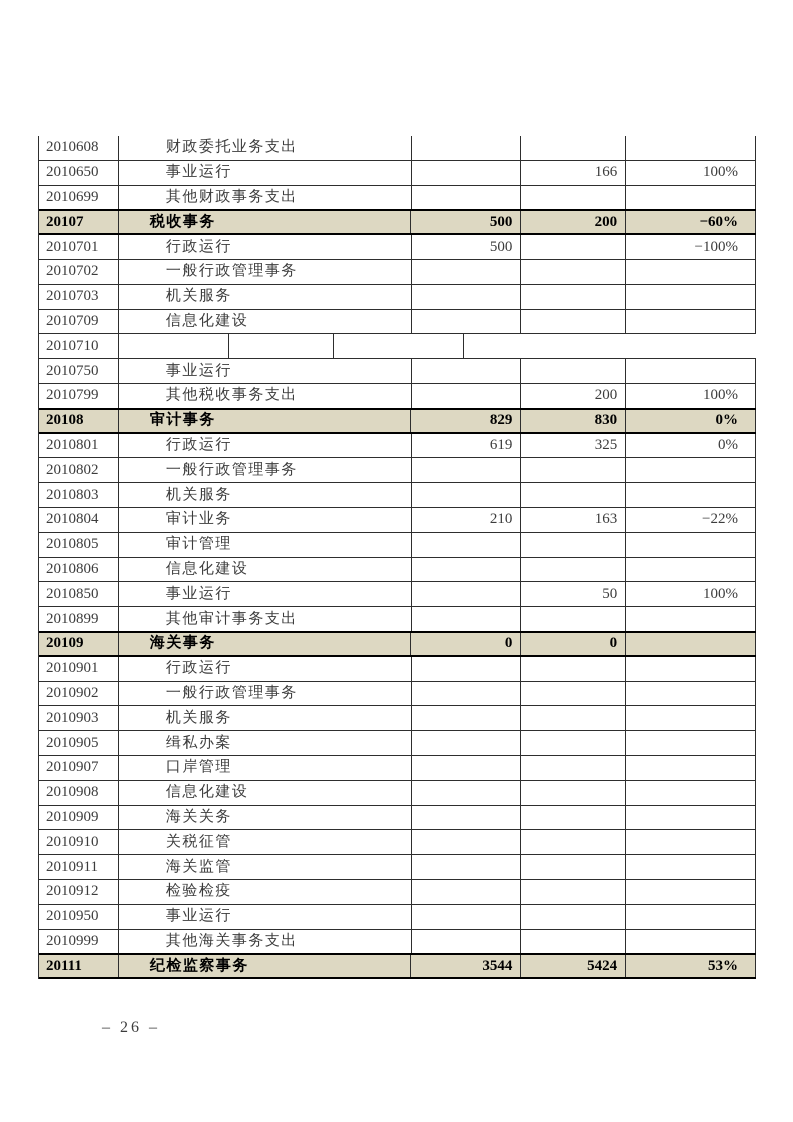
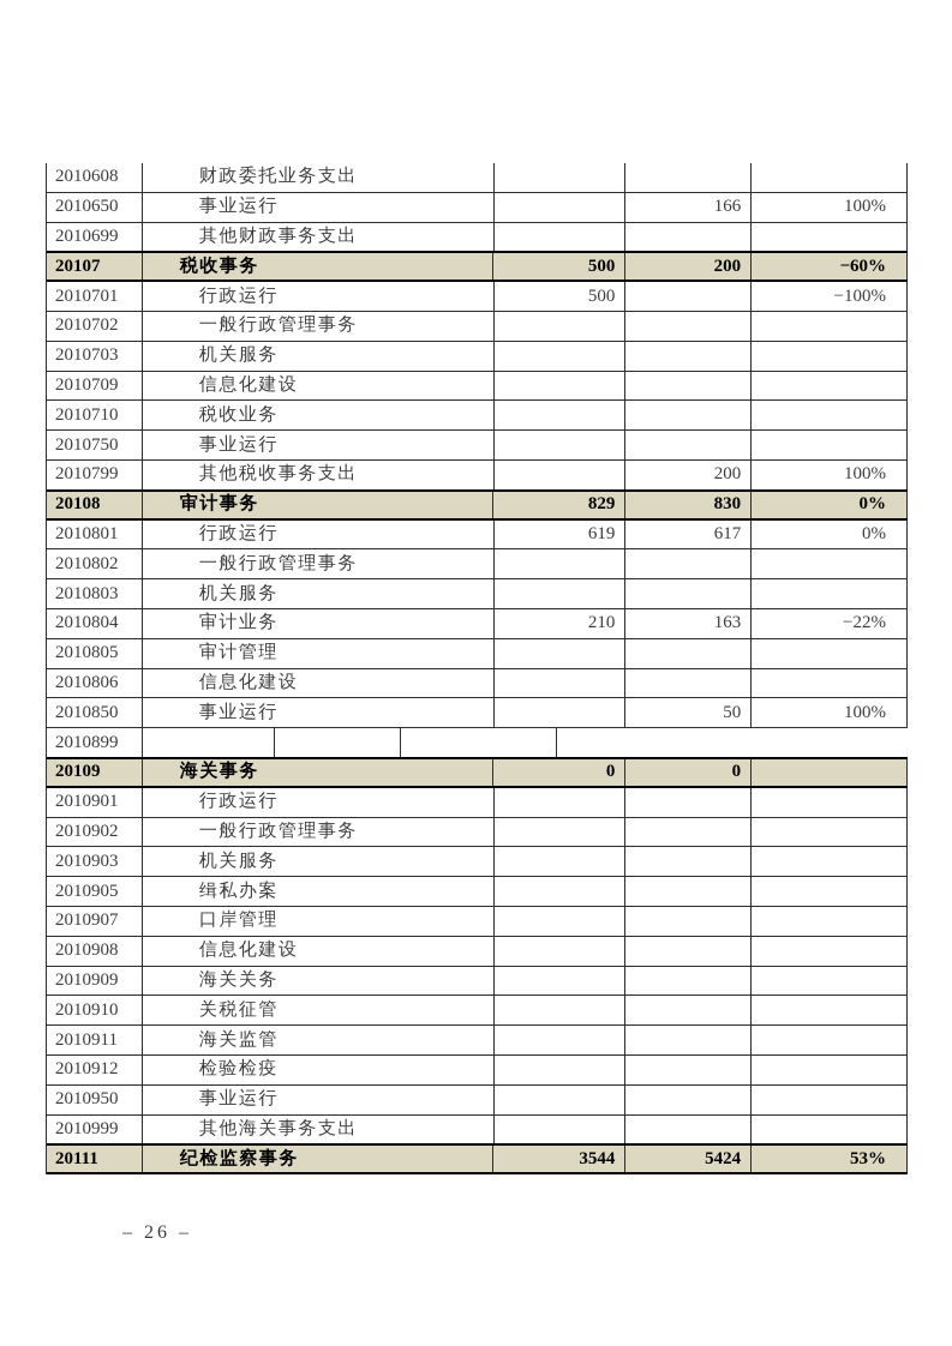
  2010608
  财政委托业务支出
  2010650
  事业运行
  166
  100%
  2010699
  其他财政事务支出
  20107
  税收事务
  500
  200
  −60%
  2010701
  行政运行
  500
  −100%
  2010702
  一般行政管理事务
  2010703
  机关服务
  2010709
  信息化建设
  2010710
+ 税收业务
  2010750
  事业运行
  2010799
  其他税收事务支出
  200
  100%
  20108
  审计事务
  829
  830
  0%
  2010801
  行政运行
  619
- 325
+ 617
  0%
  2010802
  一般行政管理事务
  2010803
  机关服务
  2010804
  审计业务
  210
  163
  −22%
  2010805
  审计管理
  2010806
  信息化建设
  2010850
  事业运行
  50
  100%
  2010899
- 其他审计事务支出
  20109
  海关事务
  0
  0
  2010901
  行政运行
  2010902
  一般行政管理事务
  2010903
  机关服务
  2010905
  缉私办案
  2010907
  口岸管理
  2010908
  信息化建设
  2010909
  海关关务
  2010910
  关税征管
  2010911
  海关监管
  2010912
  检验检疫
  2010950
  事业运行
  2010999
  其他海关事务支出
  20111
  纪检监察事务
  3544
  5424
  53%
  – 26 –
